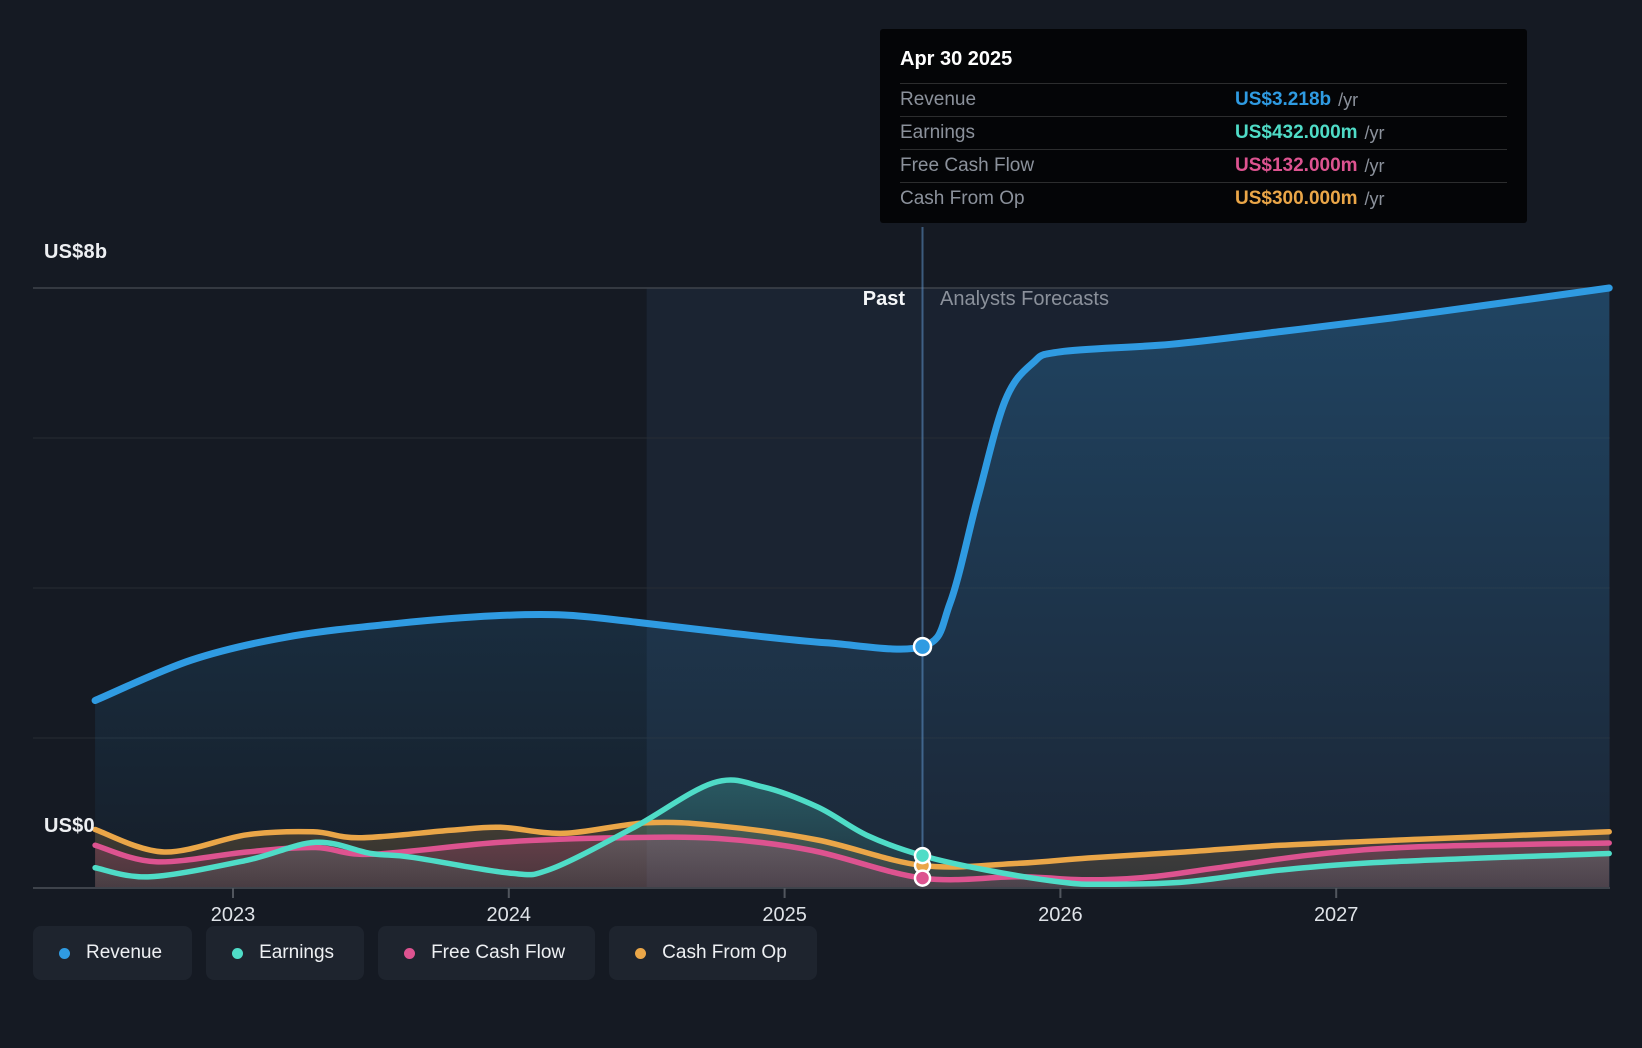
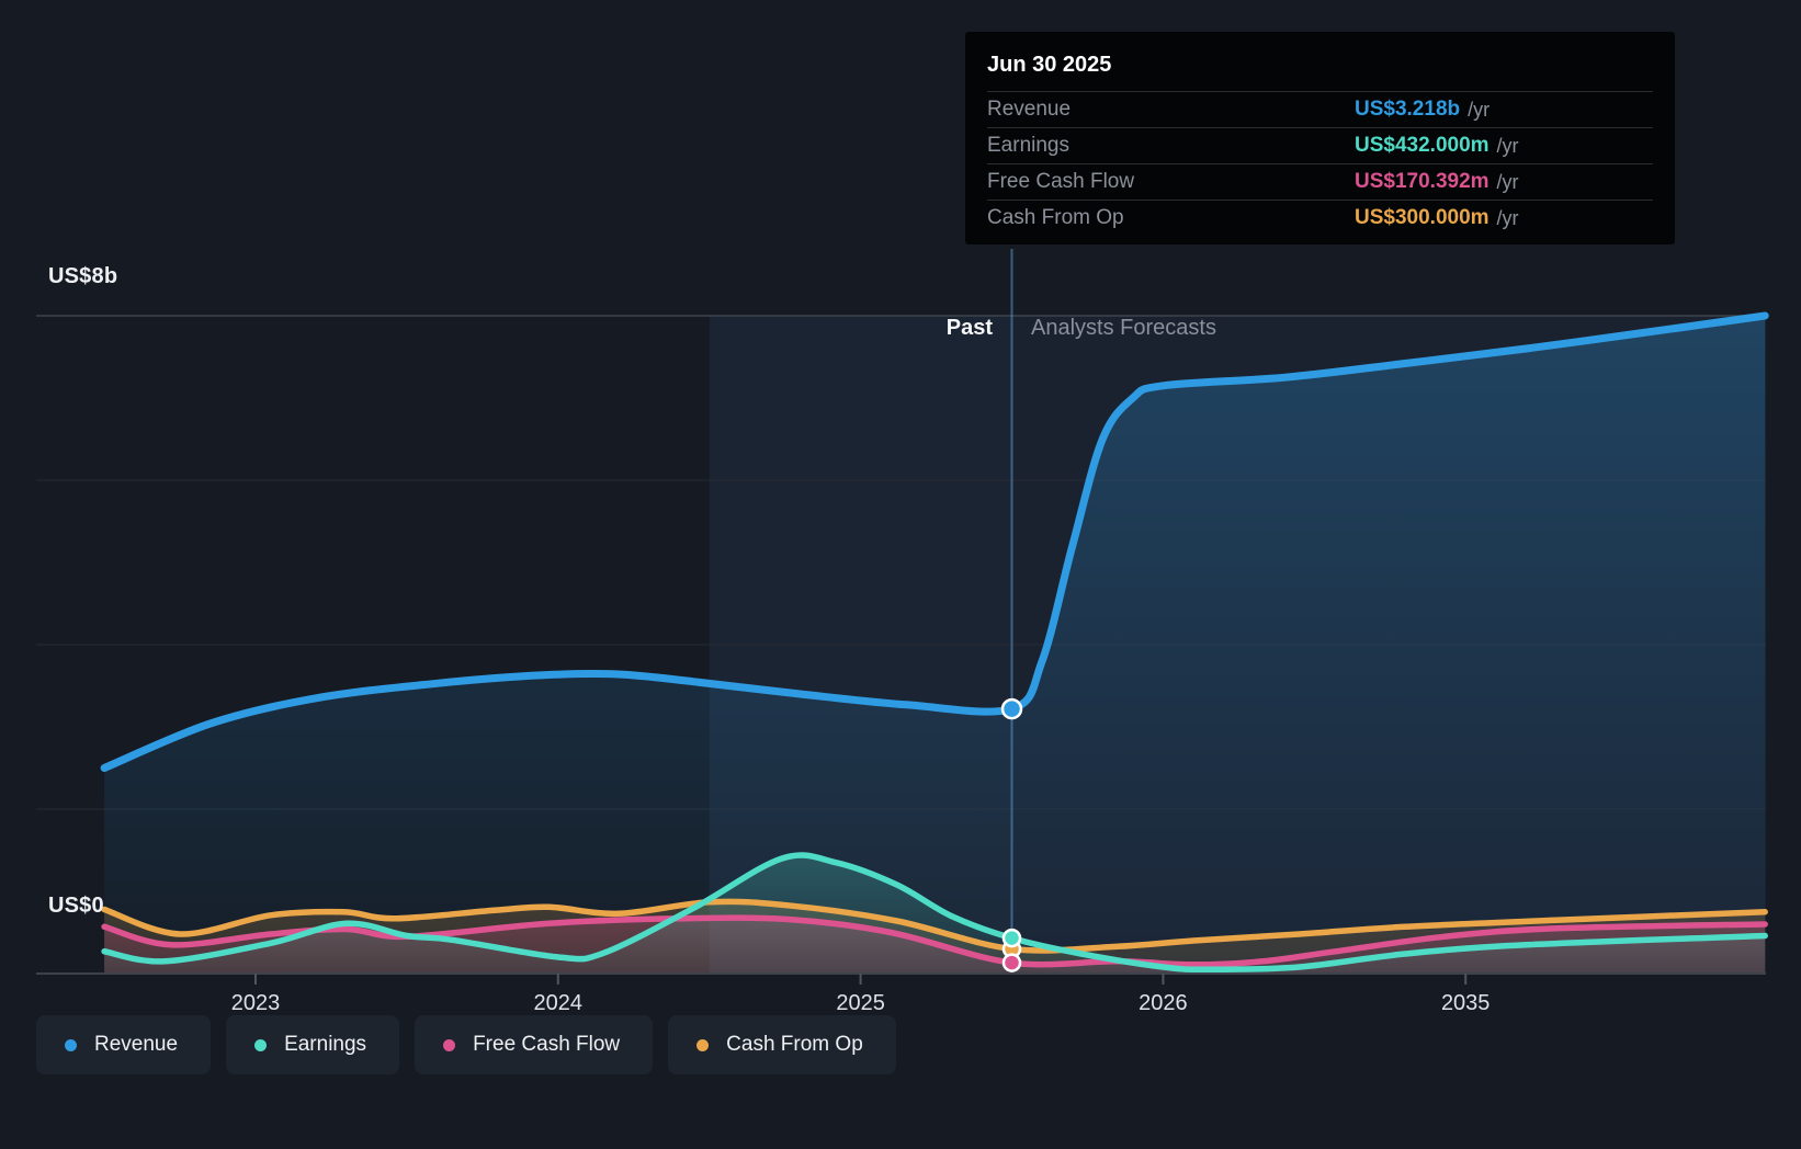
  2023
  2024
  2025
  2026
- 2027
+ 2035
  US$8b
  US$0
  Past
  Analysts Forecasts
- Apr 30 2025
+ Jun 30 2025
  Revenue
  US$3.218b
  /yr
  Earnings
  US$432.000m
  /yr
  Free Cash Flow
- US$132.000m
+ US$170.392m
  /yr
  Cash From Op
  US$300.000m
  /yr
  Revenue
  Earnings
  Free Cash Flow
  Cash From Op
